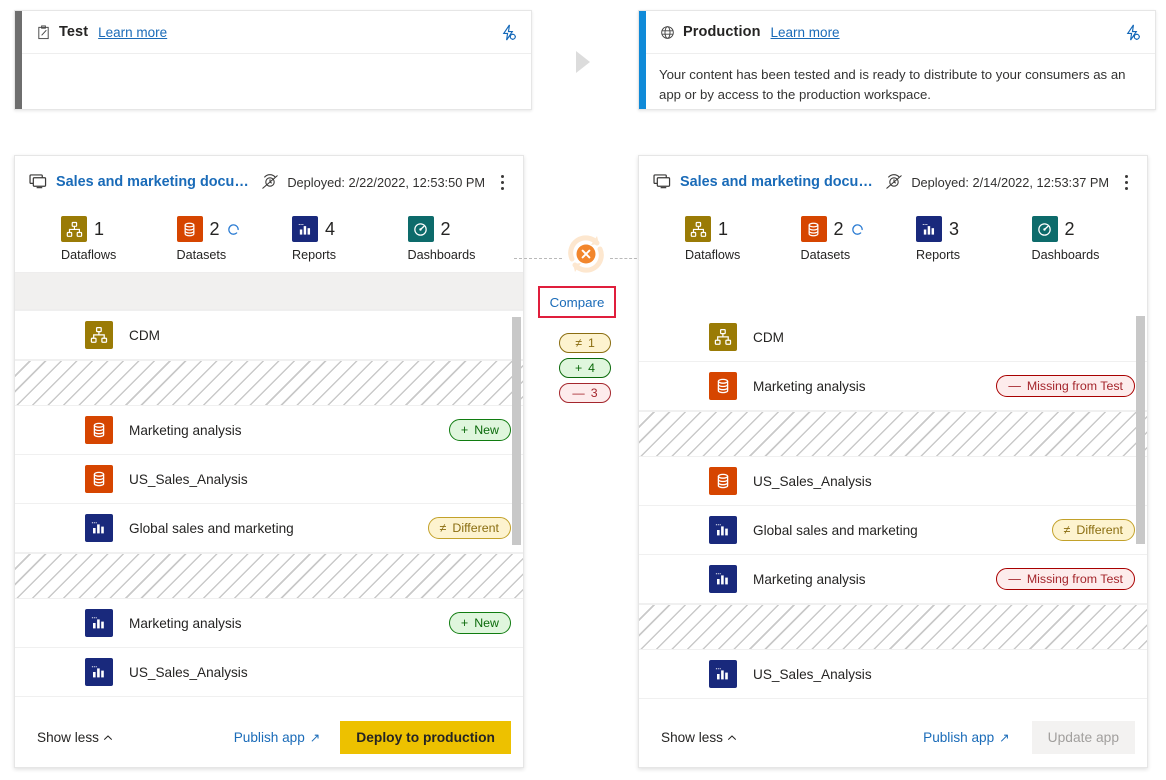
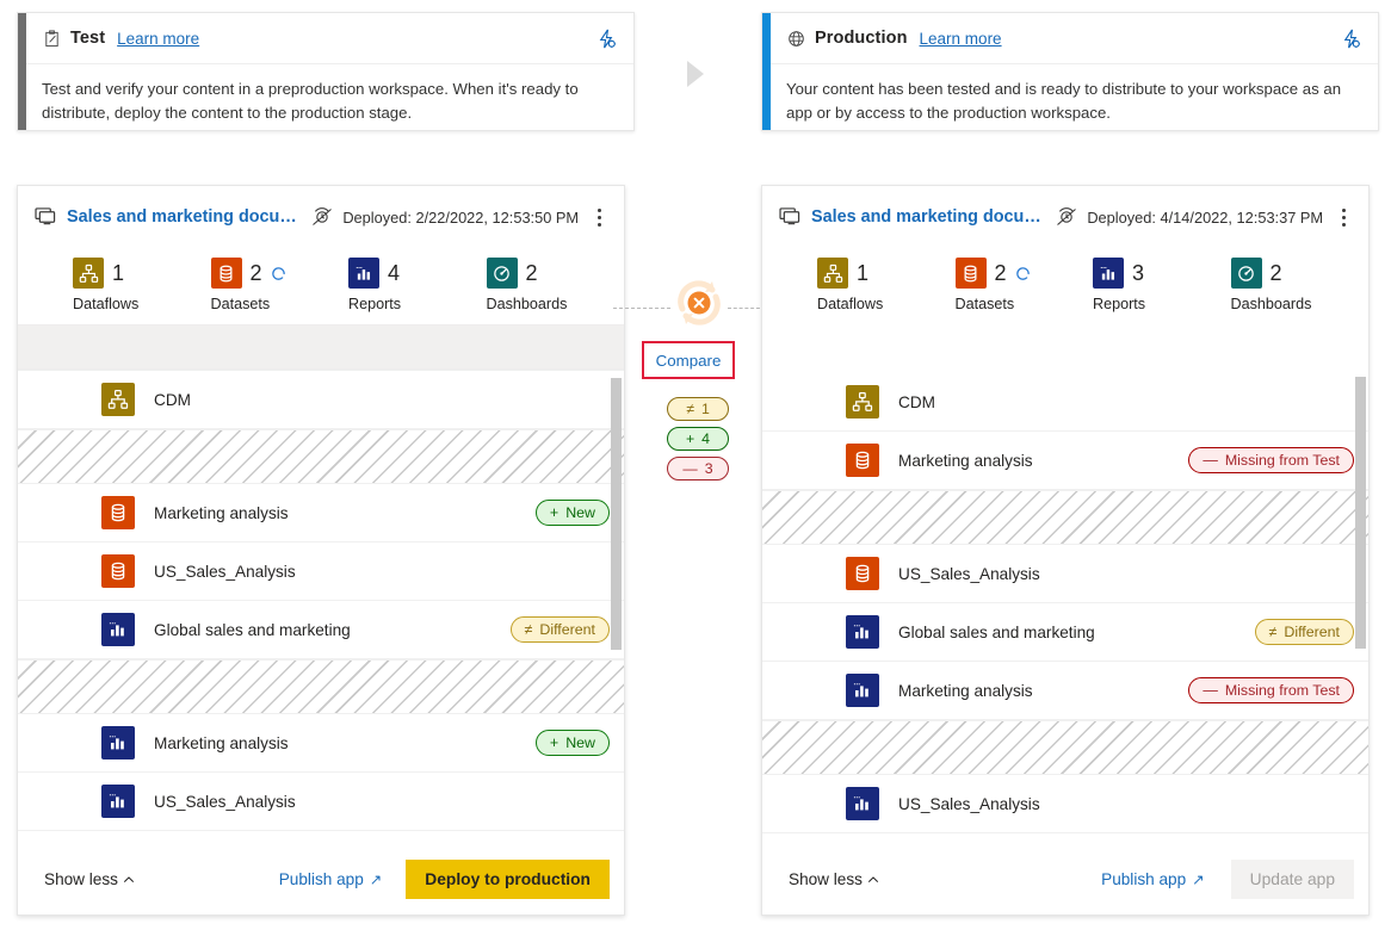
  Test
  Learn more
+ Test and verify your content in a preproduction workspace. When it's ready to distribute, deploy the content to the production stage.
  Production
  Learn more
- Your content has been tested and is ready to distribute to your consumers as an app or by access to the production workspace.
+ Your content has been tested and is ready to distribute to your workspace as an app or by access to the production workspace.
  Sales and marketing docume
  Deployed: 2/22/2022, 12:53:50 PM
  1
  Dataflows
  2
  Datasets
  4
  Reports
  2
  Dashboards
  CDM
  Marketing analysis
  +
  New
  US_Sales_Analysis
  Global sales and marketing
  ≠
  Different
  Marketing analysis
  +
  New
  US_Sales_Analysis
  Show less
  Publish app
  ↗
  Deploy to production
  Compare
  ≠
  1
  +
  4
  —
  3
  Sales and marketing docume
- Deployed: 2/14/2022, 12:53:37 PM
+ Deployed: 4/14/2022, 12:53:37 PM
  1
  Dataflows
  2
  Datasets
  3
  Reports
  2
  Dashboards
  CDM
  Marketing analysis
  —
  Missing from Test
  US_Sales_Analysis
  Global sales and marketing
  ≠
  Different
  Marketing analysis
  —
  Missing from Test
  US_Sales_Analysis
  Show less
  Publish app
  ↗
  Update app
